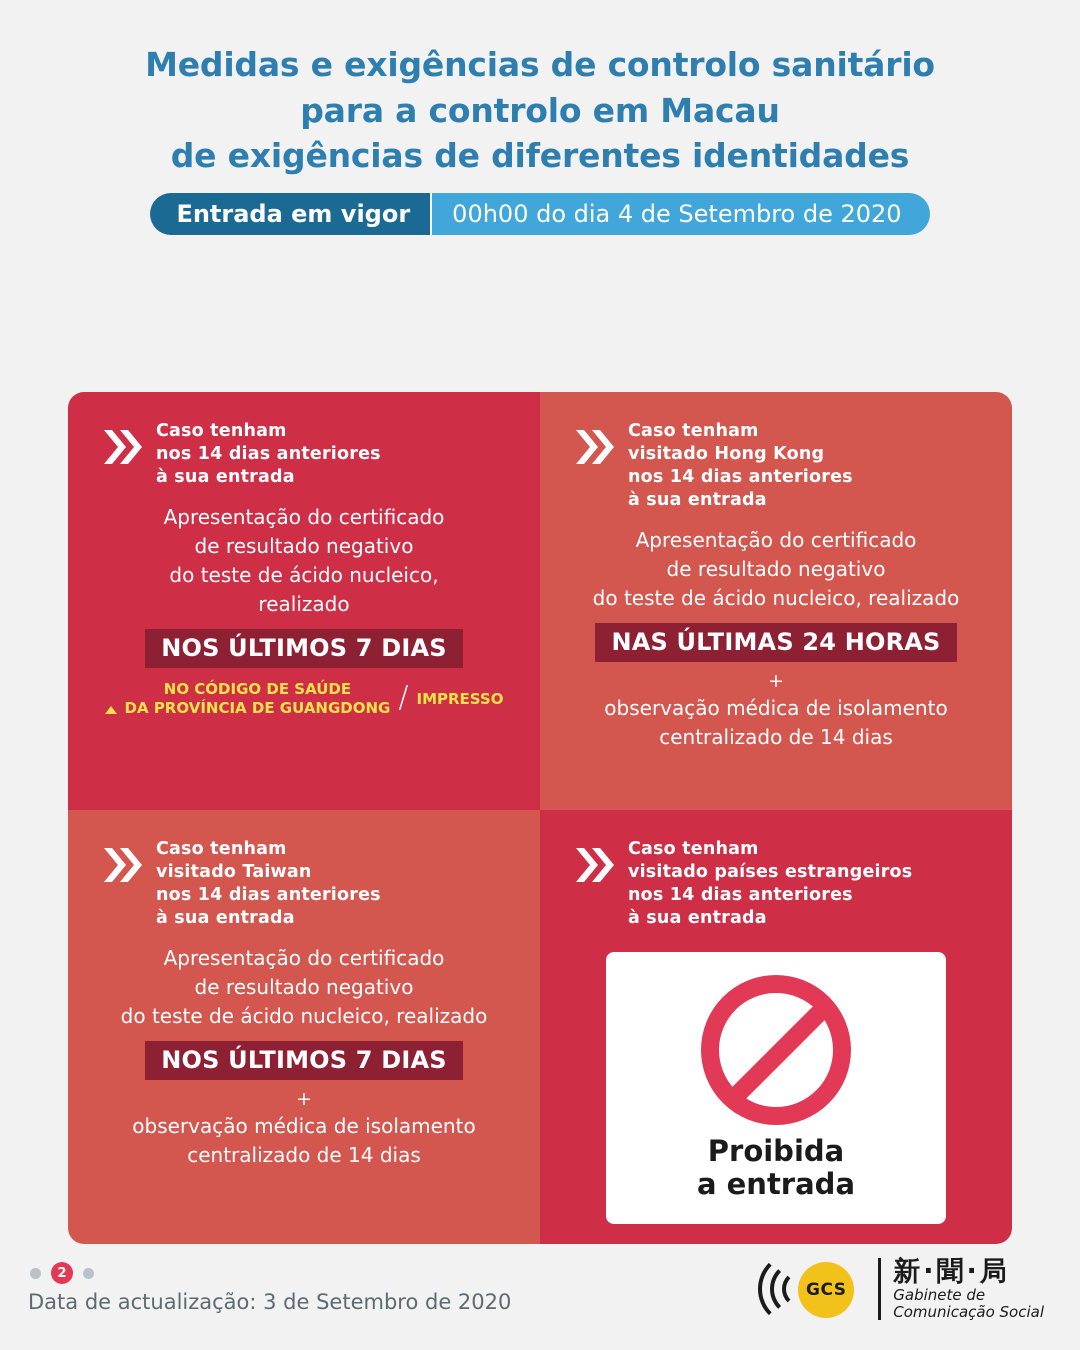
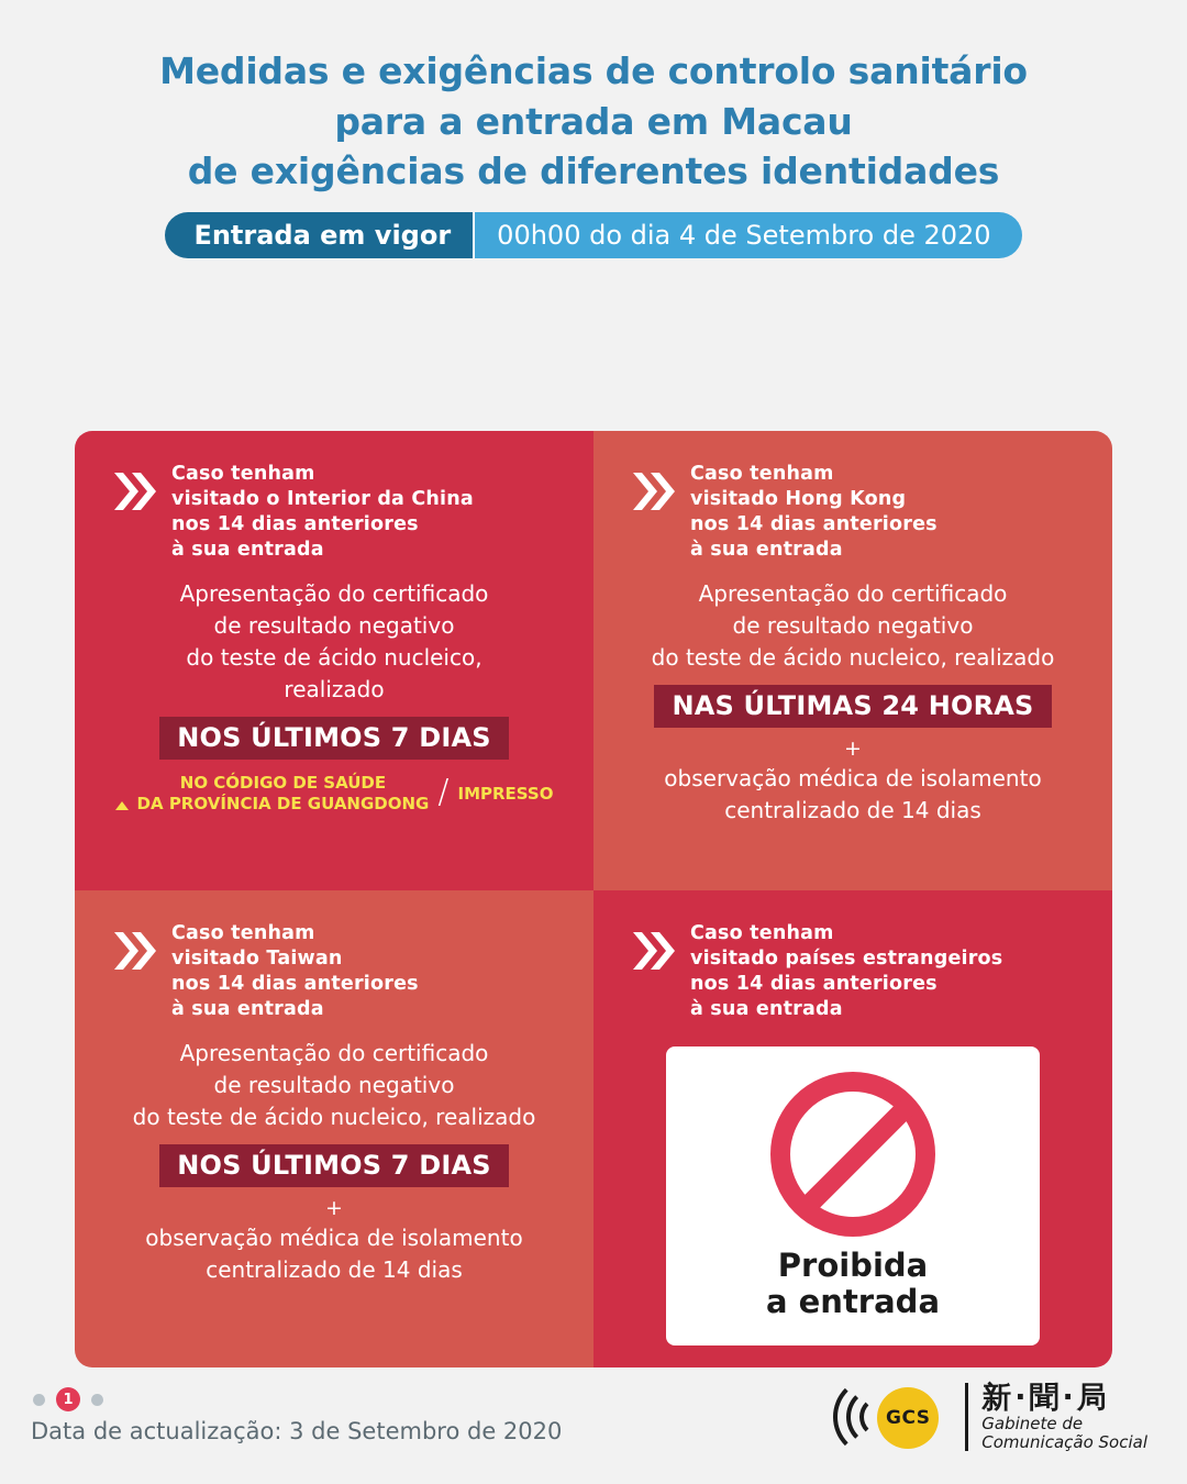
  Medidas e exigências de controlo sanitário
- para a controlo em Macau
+ para a entrada em Macau
  de exigências de diferentes identidades
  Entrada em vigor
  00h00 do dia 4 de Setembro de 2020
  Caso tenham
+ visitado o Interior da China
  nos 14 dias anteriores
  à sua entrada
  Apresentação do certificado
  de resultado negativo
  do teste de ácido nucleico,
  realizado
  NOS ÚLTIMOS 7 DIAS
  NO CÓDIGO DE SAÚDE
  DA PROVÍNCIA DE GUANGDONG
  /
  IMPRESSO
  Caso tenham
  visitado Hong Kong
  nos 14 dias anteriores
  à sua entrada
  Apresentação do certificado
  de resultado negativo
  do teste de ácido nucleico, realizado
  NAS ÚLTIMAS 24 HORAS
  +
  observação médica de isolamento
  centralizado de 14 dias
  Caso tenham
  visitado Taiwan
  nos 14 dias anteriores
  à sua entrada
  Apresentação do certificado
  de resultado negativo
  do teste de ácido nucleico, realizado
  NOS ÚLTIMOS 7 DIAS
  +
  observação médica de isolamento
  centralizado de 14 dias
  Caso tenham
  visitado países estrangeiros
  nos 14 dias anteriores
  à sua entrada
  Proibida
  a entrada
- 2
+ 1
  Data de actualização: 3 de Setembro de 2020
  GCS
  新·聞·局
  Gabinete de
  Comunicação Social
